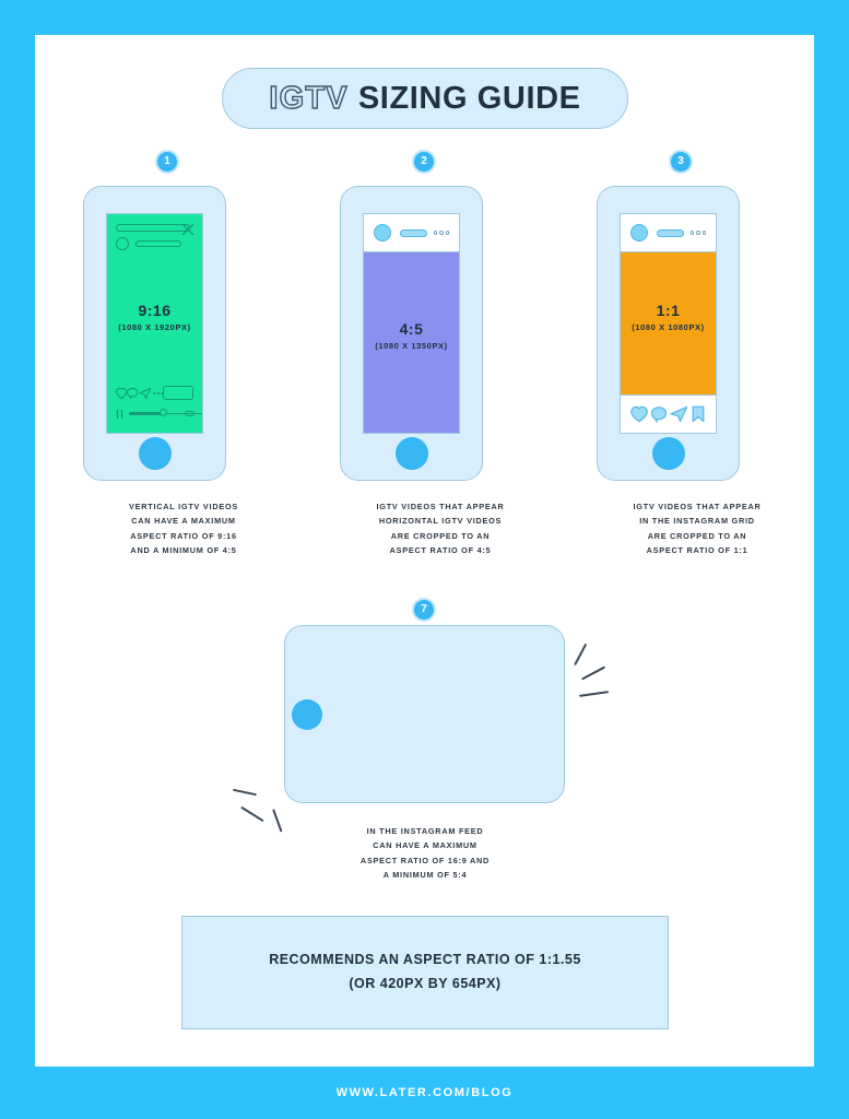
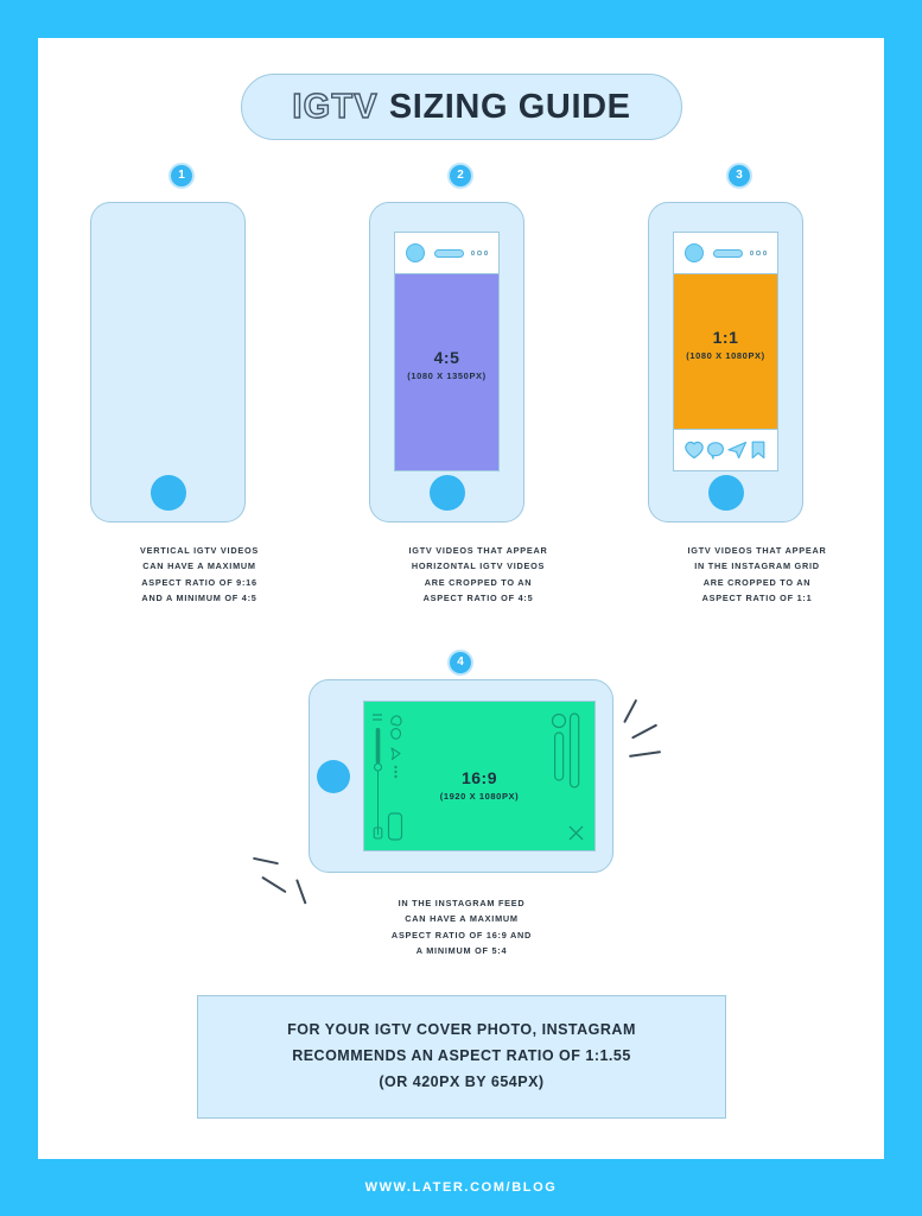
  IGTV
  SIZING GUIDE
  1
- 9:16
- (1080 X 1920PX)
  VERTICAL IGTV VIDEOS
  CAN HAVE A MAXIMUM
  ASPECT RATIO OF 9:16
  AND A MINIMUM OF 4:5
  2
  4:5
  (1080 X 1350PX)
  IGTV VIDEOS THAT APPEAR
  HORIZONTAL IGTV VIDEOS
  ARE CROPPED TO AN
  ASPECT RATIO OF 4:5
  3
  1:1
  (1080 X 1080PX)
  IGTV VIDEOS THAT APPEAR
  IN THE INSTAGRAM GRID
  ARE CROPPED TO AN
  ASPECT RATIO OF 1:1
- 7
+ 4
+ 16:9
+ (1920 X 1080PX)
  IN THE INSTAGRAM FEED
  CAN HAVE A MAXIMUM
  ASPECT RATIO OF 16:9 AND
  A MINIMUM OF 5:4
+ FOR YOUR IGTV COVER PHOTO, INSTAGRAM
  RECOMMENDS AN ASPECT RATIO OF 1:1.55
  (OR 420PX BY 654PX)
  WWW.LATER.COM/BLOG
